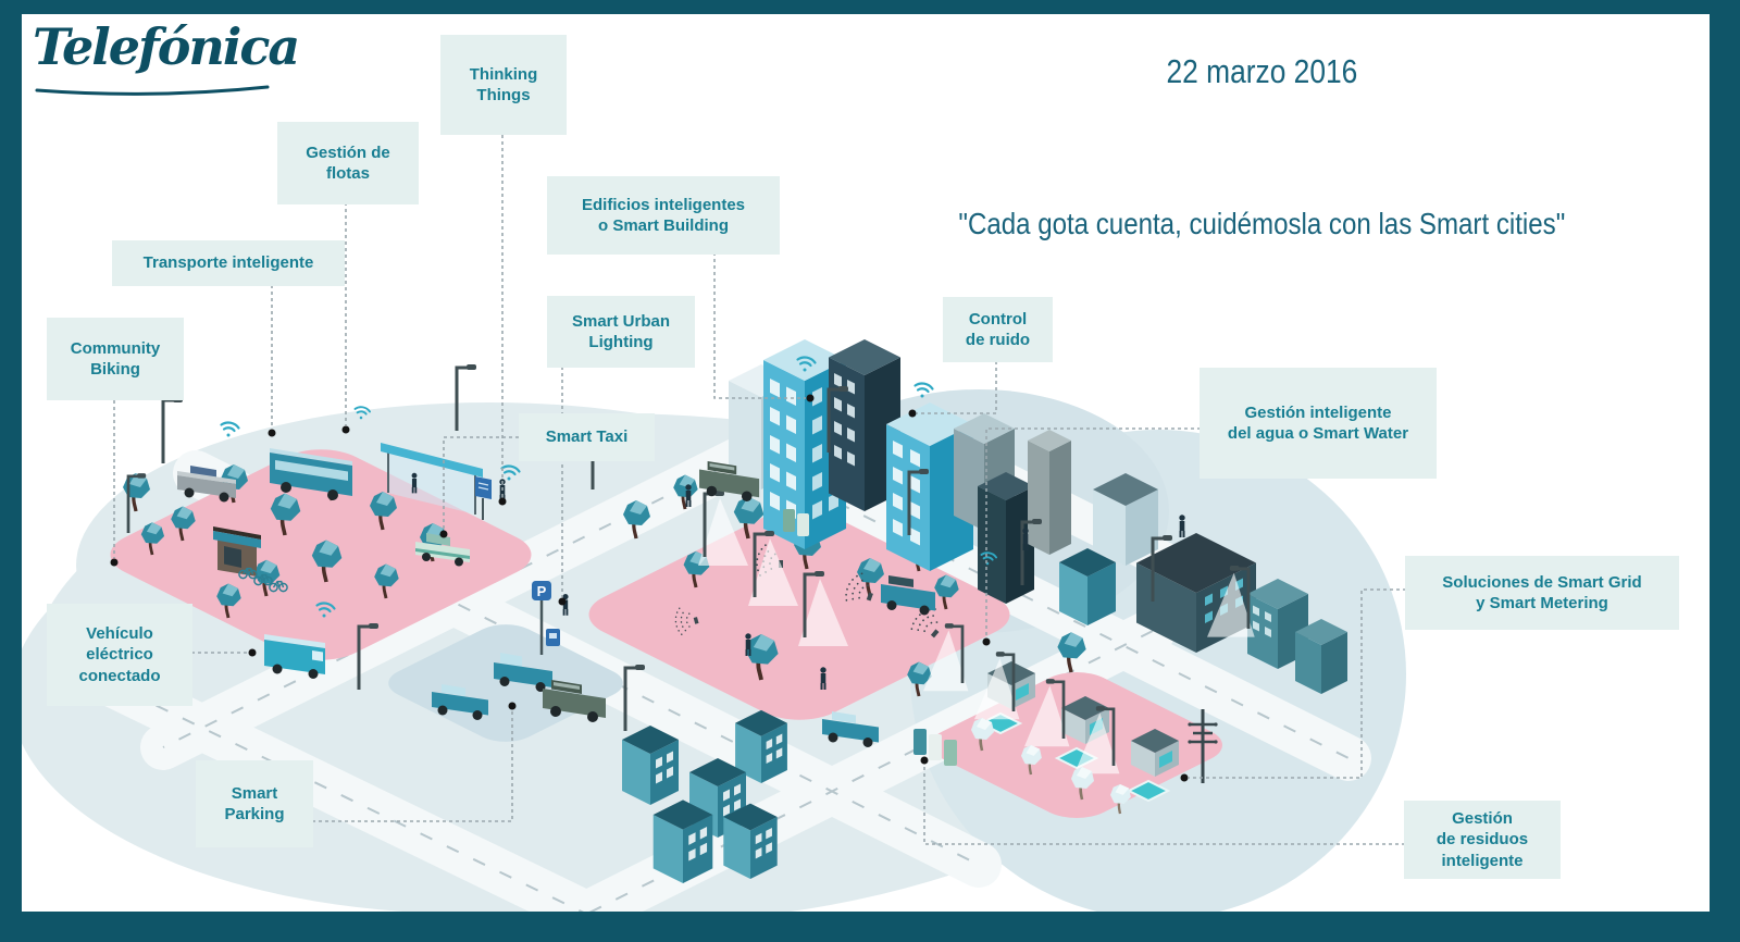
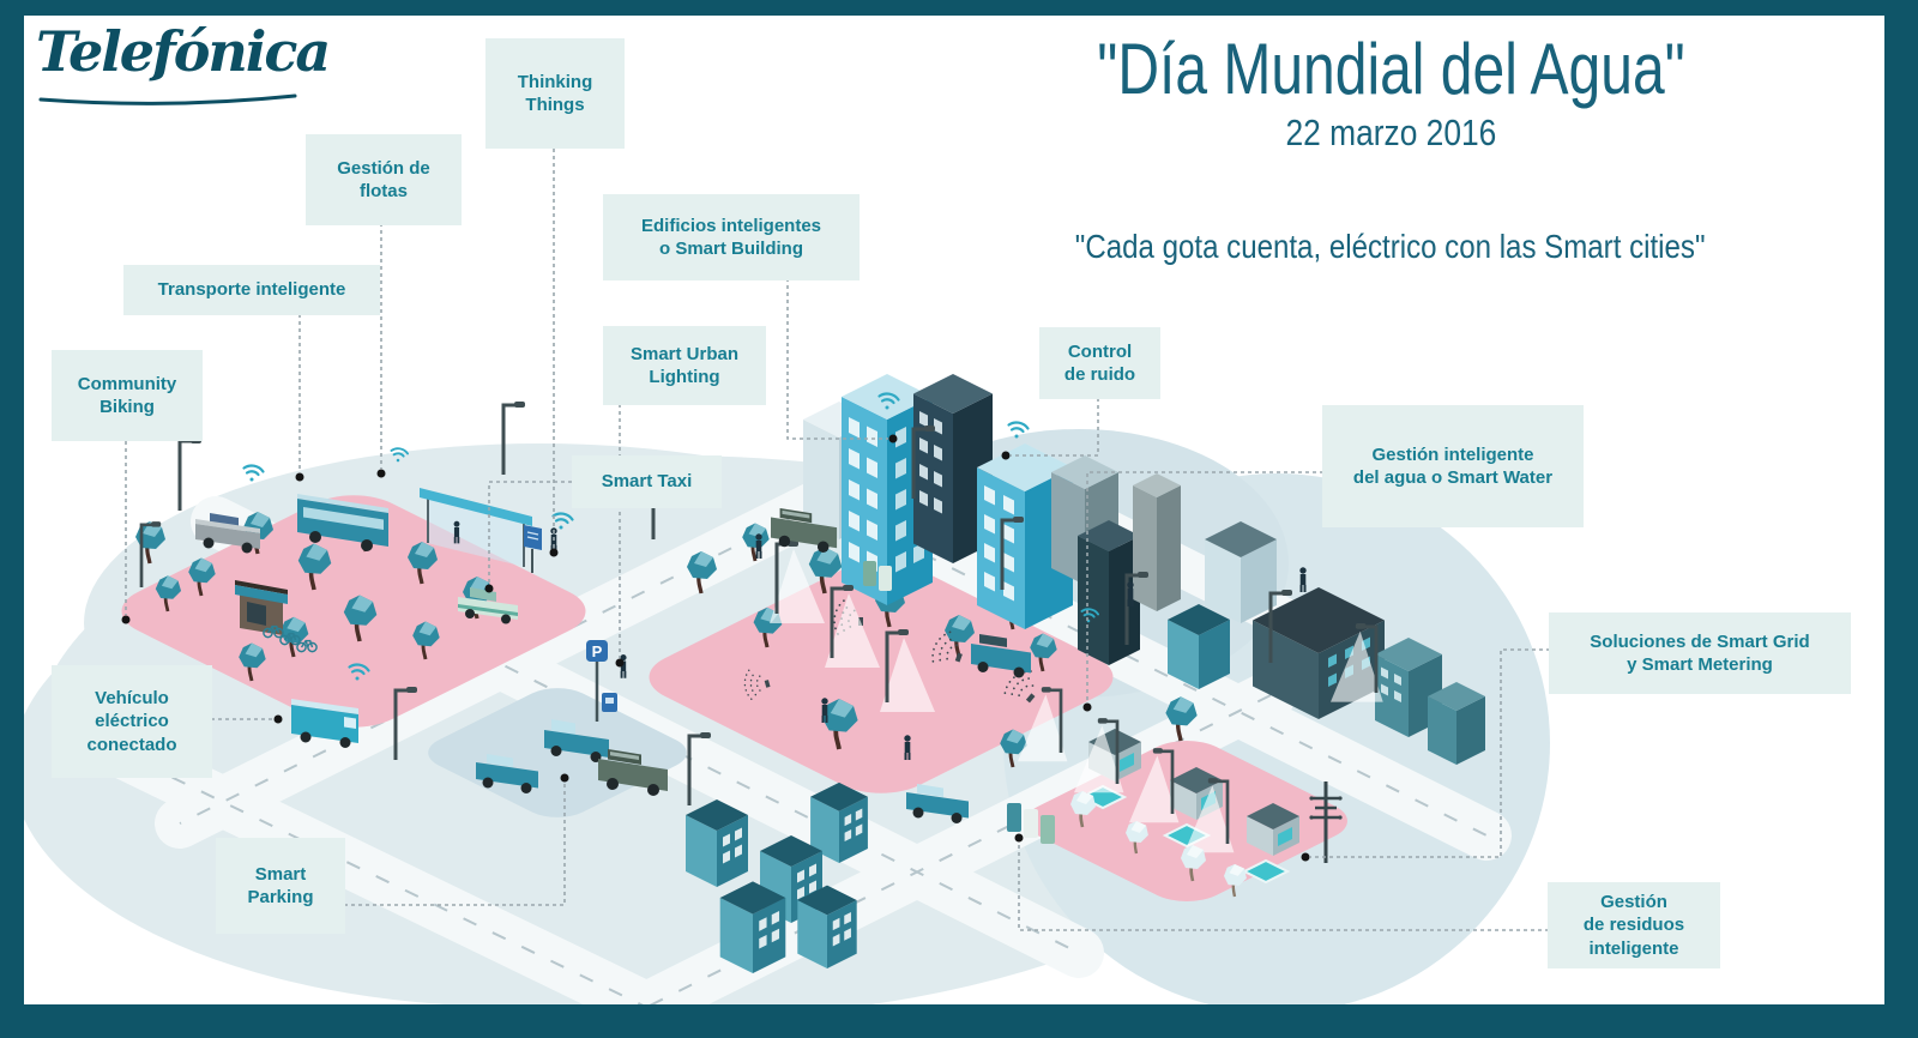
  P
  Telefónica
+ "Día Mundial del Agua"
  22 marzo 2016
- "Cada gota cuenta, cuidémosla con las Smart cities"
+ "Cada gota cuenta, eléctrico con las Smart cities"
  Community
  Biking
  Transporte inteligente
  Gestión de
  flotas
  Thinking
  Things
  Edificios inteligentes
  o Smart Building
  Smart Urban
  Lighting
  Smart Taxi
  Control
  de ruido
  Gestión inteligente
  del agua o Smart Water
  Soluciones de Smart Grid
  y Smart Metering
  Gestión
  de residuos
  inteligente
  Vehículo
  eléctrico
  conectado
  Smart
  Parking
